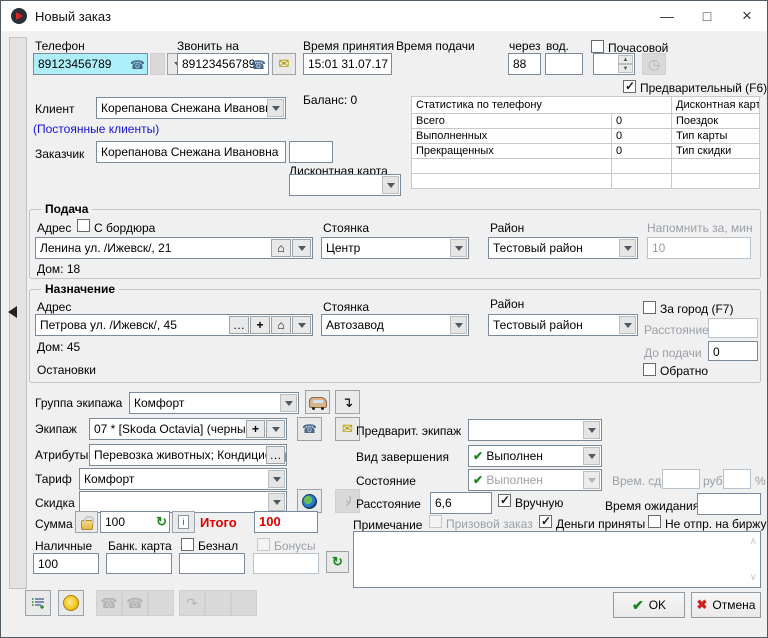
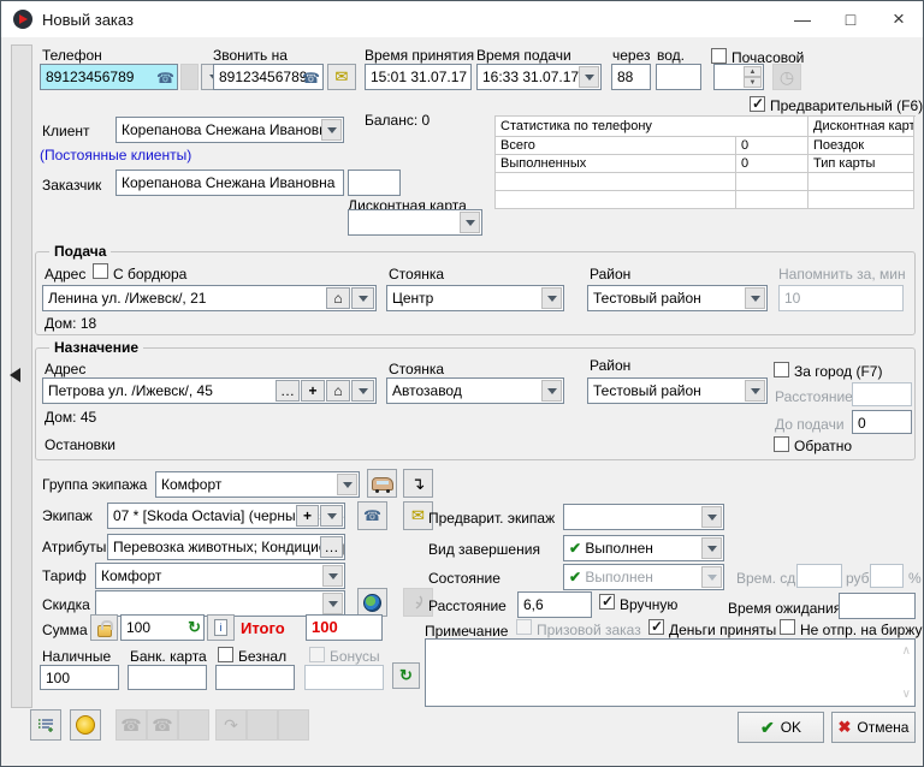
  Новый заказ
  —
  □
  ×
  Телефон
  89123456789
  ☎
  Звонить на
  89123456789
  ☎
  ✉
  Время принятия
  15:01 31.07.17
  Время подачи
+ 16:33 31.07.17
  через
  88
  вод.
  Почасовой
  ◷
  Предварительный (F6)
  Клиент
  Корепанова Снежана Иванов
  Баланс: 0
  (Постоянные клиенты)
  Заказчик
  Корепанова Снежана Ивановна
  Дисконтная карта
  Статистика по телефону	Дисконтная карт
  Всего	0	Поездок
  Выполненных	0	Тип карты
- Прекращенных	0	Тип скидки
  Подача
  Адрес
  С бордюра
  Ленина ул. /Ижевск/, 21
  ⌂
  Стоянка
  Центр
  Район
  Тестовый район
  Напомнить за, мин
  10
  Дом: 18
  Назначение
  Адрес
  Петрова ул. /Ижевск/, 45
  …
  +
  ⌂
  Стоянка
  Автозавод
  Район
  Тестовый район
  За город (F7)
  Расстояние
  До подачи
  0
  Обратно
  Дом: 45
  Остановки
  Группа экипажа
  Комфорт
  ↴
  Экипаж
  07 * [Skoda Octavia] (черны
  +
  ☎
  ✉
  Атрибуты
  Перевозка животных; Кондици
  …
  Тариф
  Комфорт
  Скидка
  Сумма
  100
  ↻
  i
  Итого
  100
  Наличные
  100
  Банк. карта
  Безнал
  Бонусы
  ↻
  Предварит. экипаж
  Вид завершения
  ✔ Выполнен
  Состояние
  ✔ Выполнен
  Врем. сд
  руб
  %
  Расстояние
  6,6
  Вручную
  Время ожидания
  Примечание
  Призовой заказ
  Деньги приняты
  Не отпр. на биржу
  ∧
  ∨
  ☎
  ☎
  ↷
  ✔
  OK
  ✖
  Отмена
